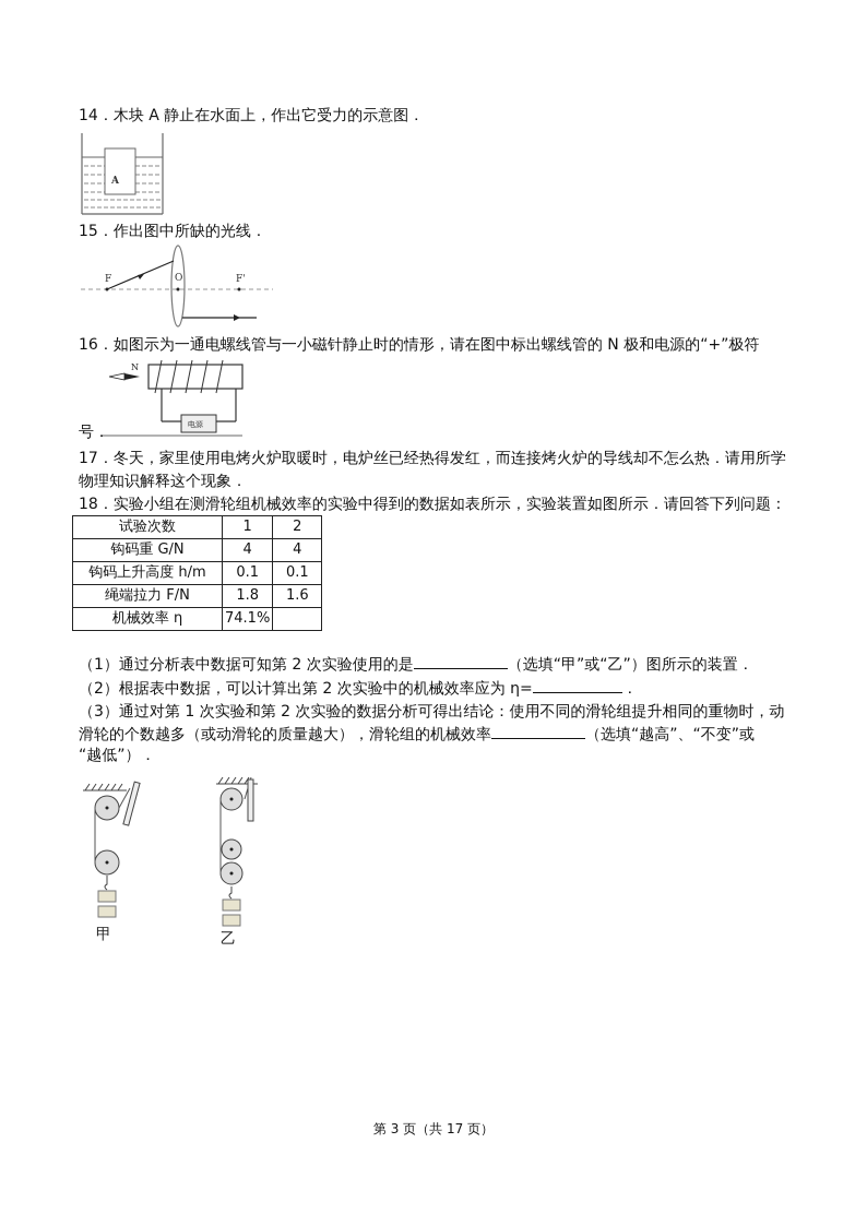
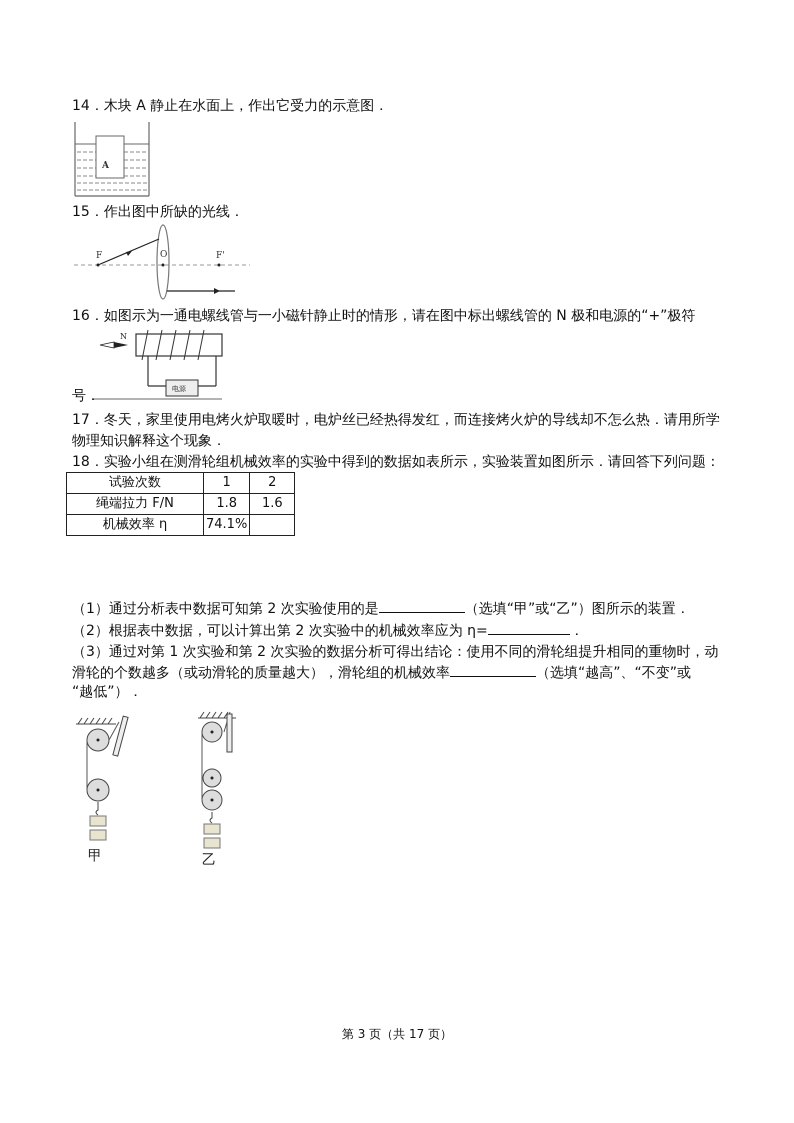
  14．木块 A 静止在水面上，作出它受力的示意图．
  A
  15．作出图中所缺的光线．
  F
  O
  F'
  16．如图示为一通电螺线管与一小磁针静止时的情形，请在图中标出螺线管的 N 极和电源的“+”极符
  N
  电源
  号．
  17．冬天，家里使用电烤火炉取暖时，电炉丝已经热得发红，而连接烤火炉的导线却不怎么热．请用所学
  物理知识解释这个现象．
  18．实验小组在测滑轮组机械效率的实验中得到的数据如表所示，实验装置如图所示．请回答下列问题：
  试验次数	1	2
- 钩码重 G/N	4	4
- 钩码上升高度 h/m	0.1	0.1
  绳端拉力 F/N	1.8	1.6
  机械效率 η	74.1%
  （1）通过分析表中数据可知第 2 次实验使用的是 （选填“甲”或“乙”）图所示的装置．
  （2）根据表中数据，可以计算出第 2 次实验中的机械效率应为 η= ．
  （3）通过对第 1 次实验和第 2 次实验的数据分析可得出结论：使用不同的滑轮组提升相同的重物时，动
  滑轮的个数越多（或动滑轮的质量越大），滑轮组的机械效率 （选填“越高”、“不变”或
  “越低”）．
  甲
  乙
  第 3 页（共 17 页）
